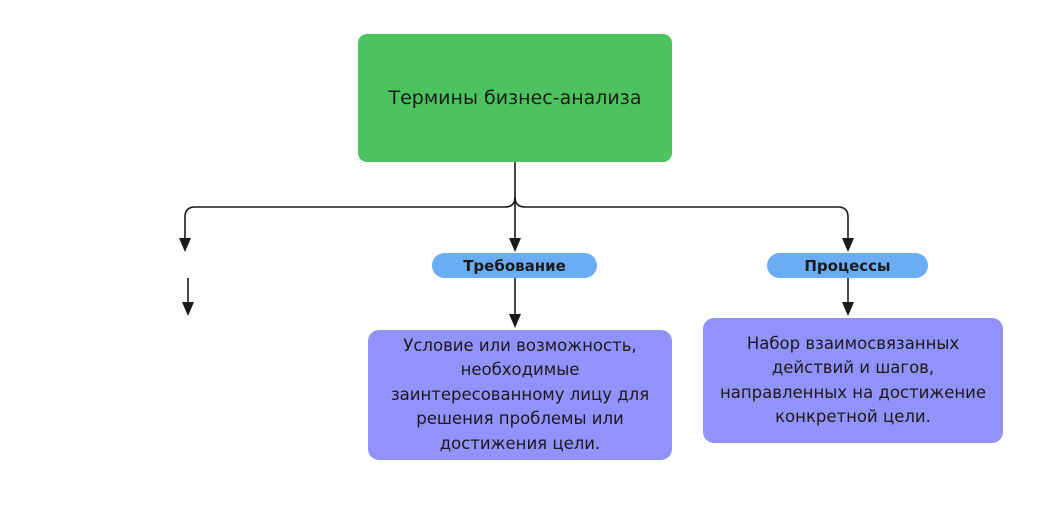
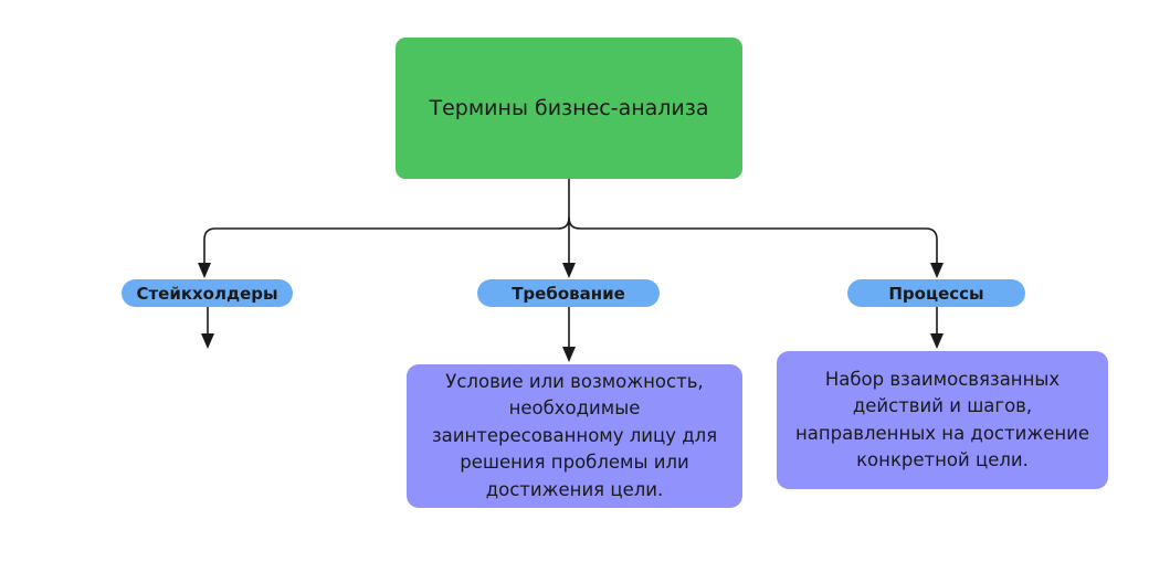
  Термины бизнес-анализа
+ Стейкхолдеры
  Требование
  Процессы
  Условие или возможность,
  необходимые
  заинтересованному лицу для
  решения проблемы или
  достижения цели.
  Набор взаимосвязанных
  действий и шагов,
  направленных на достижение
  конкретной цели.
